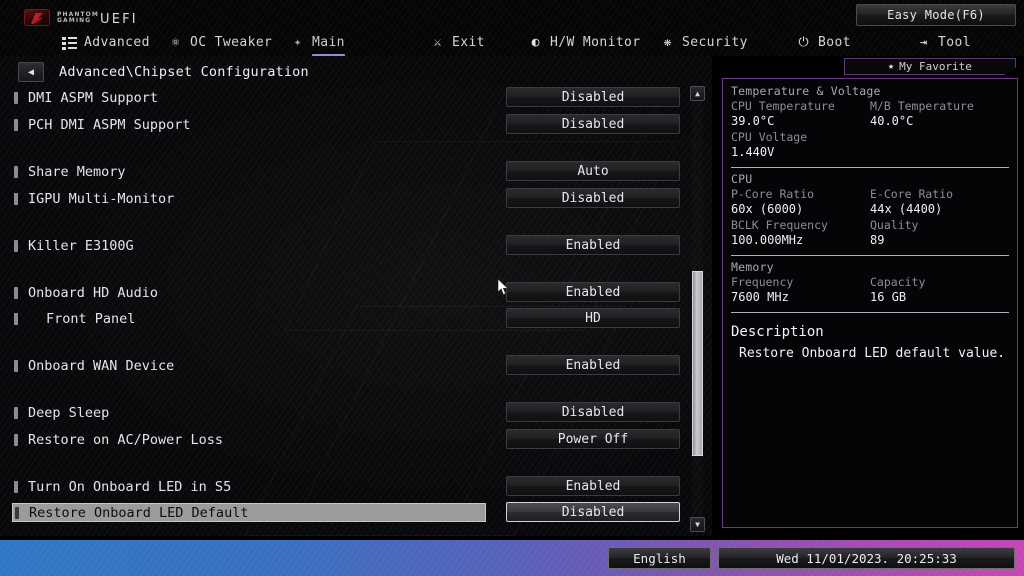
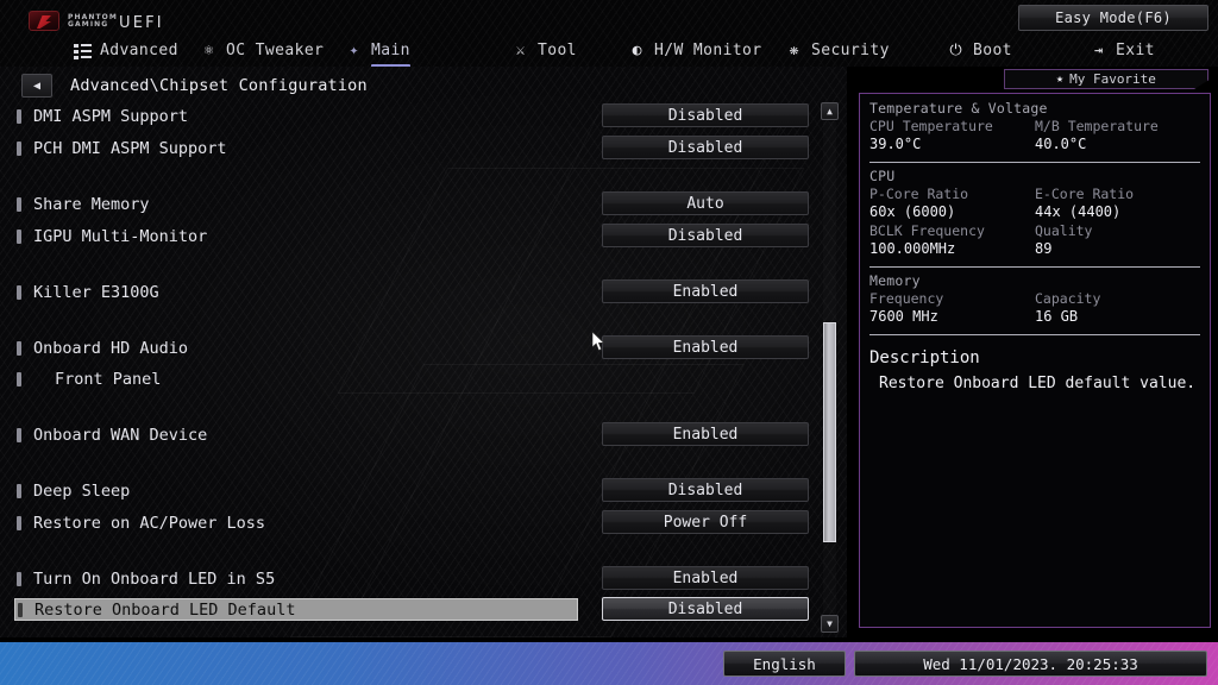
  UEFI
  Easy Mode(F6)
  Advanced
  ⚛
  OC Tweaker
  ✦
  Main
  ⚔
- Exit
+ Tool
  ◐
  H/W Monitor
  ❋
  Security
  ⏻
  Boot
  ⇥
- Tool
+ Exit
  ★
  My Favorite
  ◀
  Advanced\Chipset Configuration
  DMI ASPM Support
  Disabled
  PCH DMI ASPM Support
  Disabled
  Share Memory
  Auto
  IGPU Multi-Monitor
  Disabled
  Killer E3100G
  Enabled
  Onboard HD Audio
  Enabled
  Front Panel
- HD
  Onboard WAN Device
  Enabled
  Deep Sleep
  Disabled
  Restore on AC/Power Loss
  Power Off
  Turn On Onboard LED in S5
  Enabled
  Restore Onboard LED Default
  Disabled
  ▲
  ▼
  Temperature & Voltage
  CPU Temperature
  39.0°C
  M/B Temperature
  40.0°C
- CPU Voltage
- 1.440V
  CPU
  P-Core Ratio
  60x (6000)
  E-Core Ratio
  44x (4400)
  BCLK Frequency
  100.000MHz
  Quality
  89
  Memory
  Frequency
  7600 MHz
  Capacity
  16 GB
  Description
  Restore Onboard LED default value.
  English
  Wed 11/01/2023. 20:25:33
